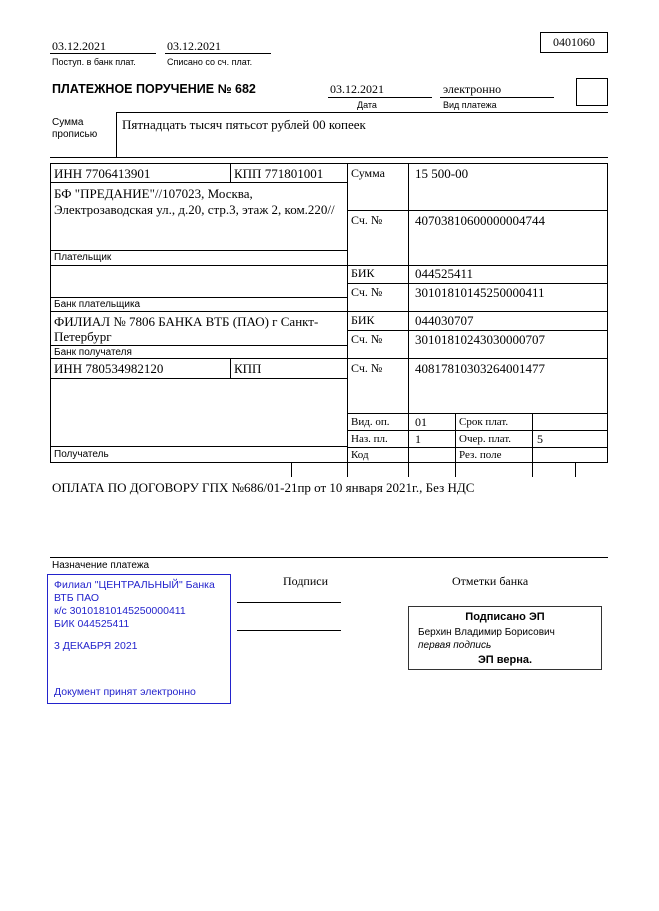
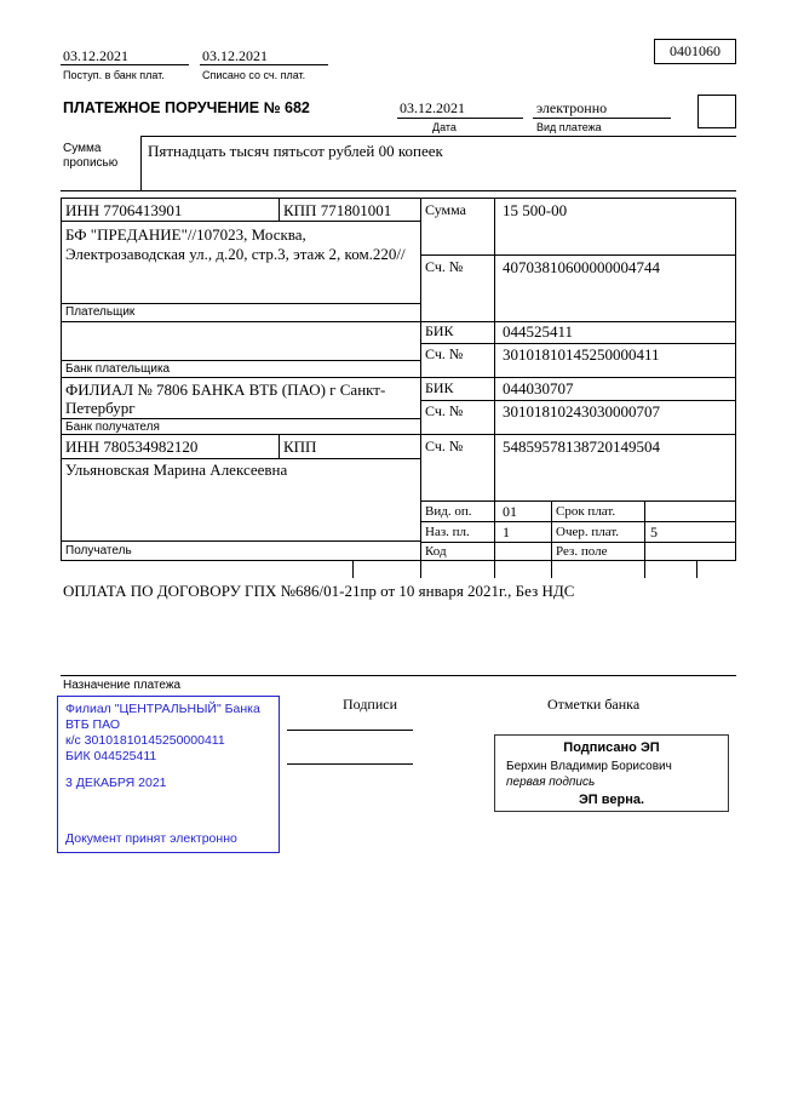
  03.12.2021
  Поступ. в банк плат.
  03.12.2021
  Списано со сч. плат.
  0401060
  ПЛАТЕЖНОЕ ПОРУЧЕНИЕ № 682
  03.12.2021
  Дата
  электронно
  Вид платежа
  Сумма прописью
  Пятнадцать тысяч пятьсот рублей 00 копеек
  ИНН 7706413901
  КПП 771801001
  БФ "ПРЕДАНИЕ"//107023, Москва, Электрозаводская ул., д.20, стр.3, этаж 2, ком.220//
  Плательщик
  Сумма
  15 500-00
  Сч. №
  40703810600000004744
  Банк плательщика
  БИК
  044525411
  Сч. №
  30101810145250000411
  ФИЛИАЛ № 7806 БАНКА ВТБ (ПАО) г Санкт-Петербург
  Банк получателя
  БИК
  044030707
  Сч. №
  30101810243030000707
  ИНН 780534982120
  КПП
  Сч. №
- 40817810303264001477
+ 54859578138720149504
+ Ульяновская Марина Алексеевна
  Получатель
  Вид. оп.
  01
  Срок плат.
  Наз. пл.
  1
  Очер. плат.
  5
  Код
  Рез. поле
  ОПЛАТА ПО ДОГОВОРУ ГПХ №686/01-21пр от 10 января 2021г., Без НДС
  Назначение платежа
  Подписи
  Отметки банка
  Филиал "ЦЕНТРАЛЬНЫЙ" Банка
  ВТБ ПАО
  к/с 30101810145250000411
  БИК 044525411
  3 ДЕКАБРЯ 2021
  Документ принят электронно
  Подписано ЭП
  Берхин Владимир Борисович
  первая подпись
  ЭП верна.
